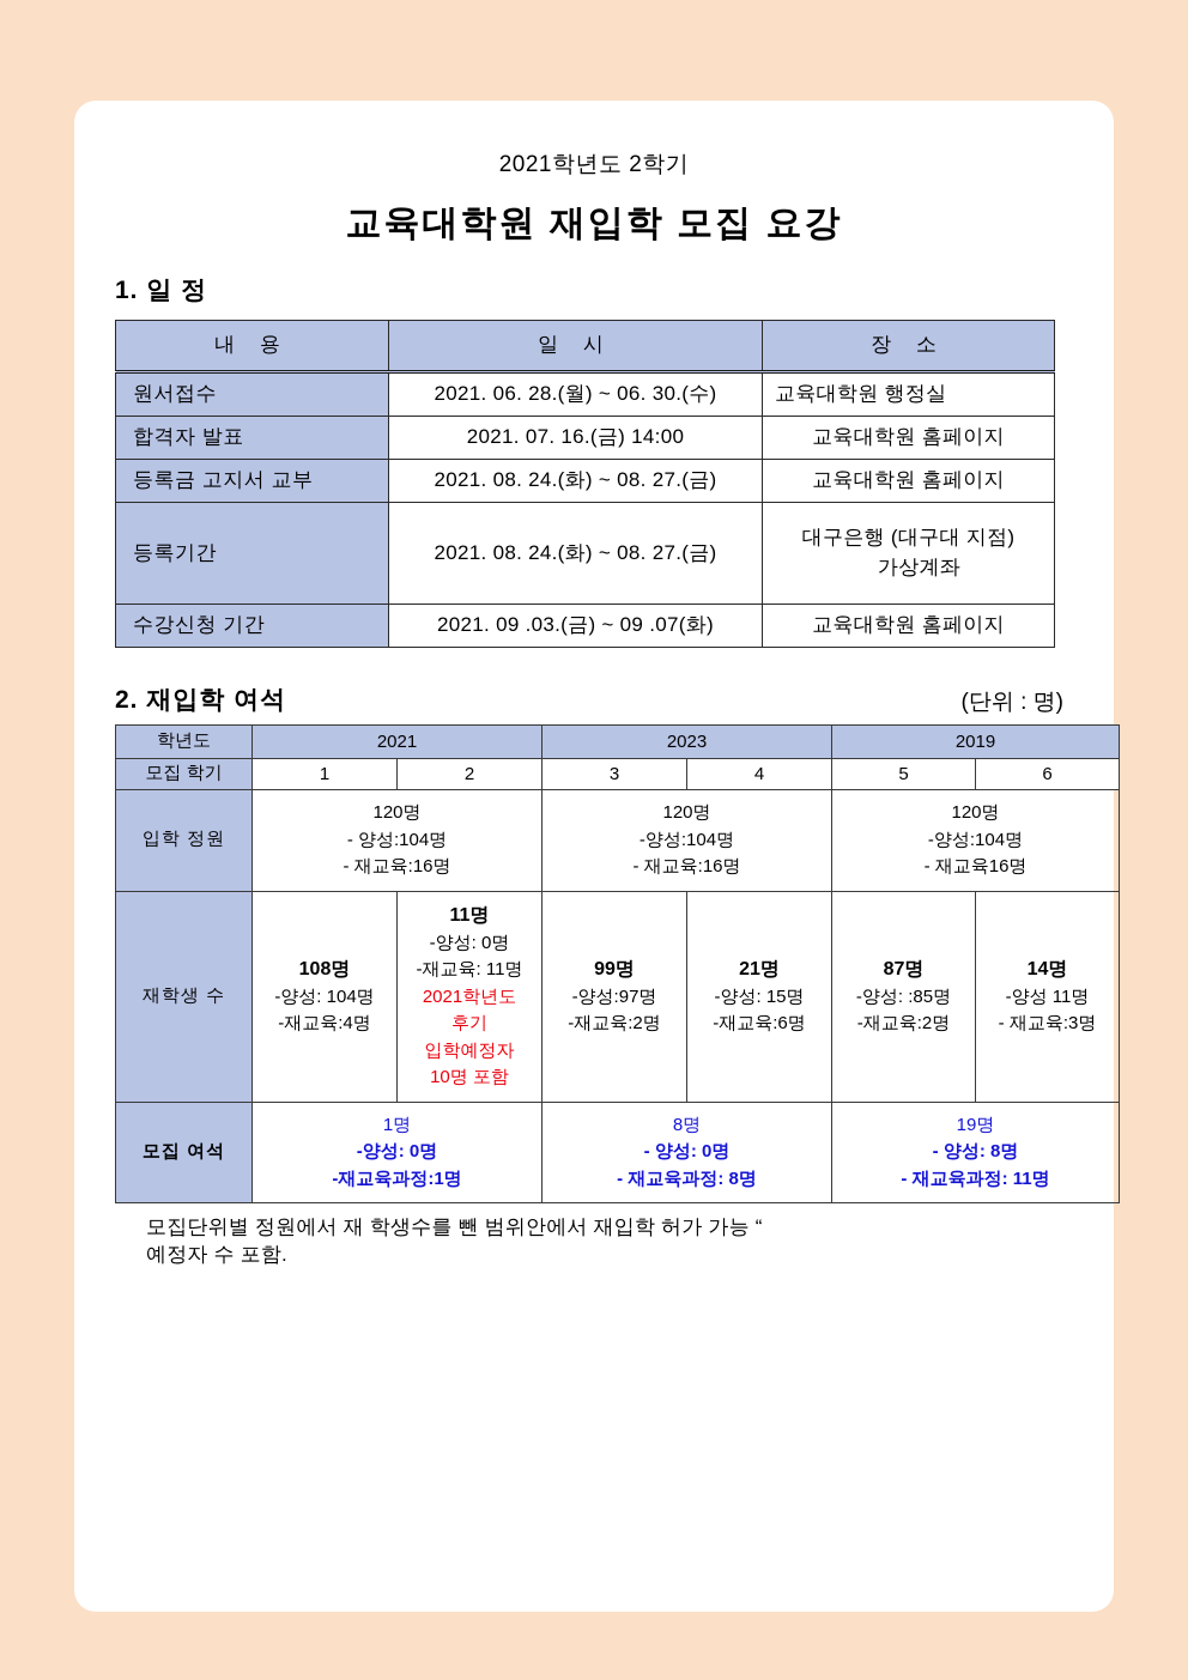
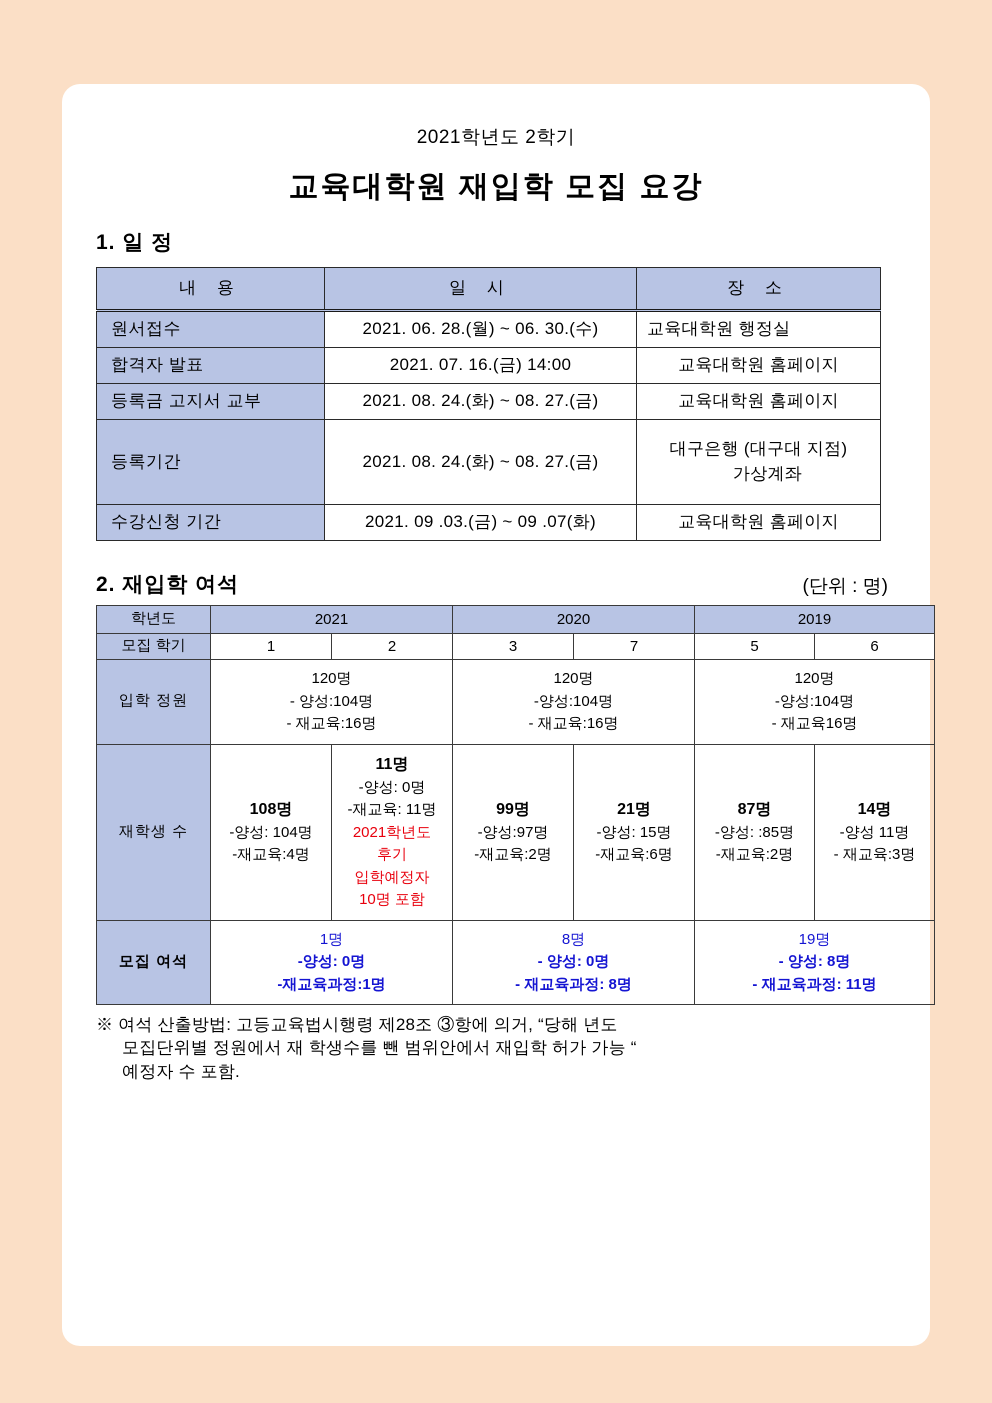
  2021학년도 2학기
  교육대학원 재입학 모집 요강
  1. 일 정
  내 용	일 시	장 소
  원서접수	2021. 06. 28.(월) ~ 06. 30.(수)	교육대학원 행정실
  합격자 발표	2021. 07. 16.(금) 14:00	교육대학원 홈페이지
  등록금 고지서 교부	2021. 08. 24.(화) ~ 08. 27.(금)	교육대학원 홈페이지
  등록기간	2021. 08. 24.(화) ~ 08. 27.(금)	대구은행 (대구대 지점) 가상계좌
  수강신청 기간	2021. 09 .03.(금) ~ 09 .07(화)	교육대학원 홈페이지
  2. 재입학 여석
  (단위 : 명)
- 학년도	2021	2023	2019
+ 학년도	2021	2020	2019
- 모집 학기	1	2	3	4	5	6
+ 모집 학기	1	2	3	7	5	6
  입학 정원	120명 - 양성:104명 - 재교육:16명	120명 -양성:104명 - 재교육:16명	120명 -양성:104명 - 재교육16명
  재학생 수	108명 -양성: 104명 -재교육:4명	11명 -양성: 0명 -재교육: 11명 2021학년도 후기 입학예정자 10명 포함	99명 -양성:97명 -재교육:2명	21명 -양성: 15명 -재교육:6명	87명 -양성: :85명 -재교육:2명	14명 -양성 11명 - 재교육:3명
  모집 여석	1명 -양성: 0명 -재교육과정:1명	8명 - 양성: 0명 - 재교육과정: 8명	19명 - 양성: 8명 - 재교육과정: 11명
+ ※ 여석 산출방법: 고등교육법시행령 제28조 ③항에 의거, “당해 년도
  모집단위별 정원에서 재 학생수를 뺀 범위안에서 재입학 허가 가능 “
  예정자 수 포함.
